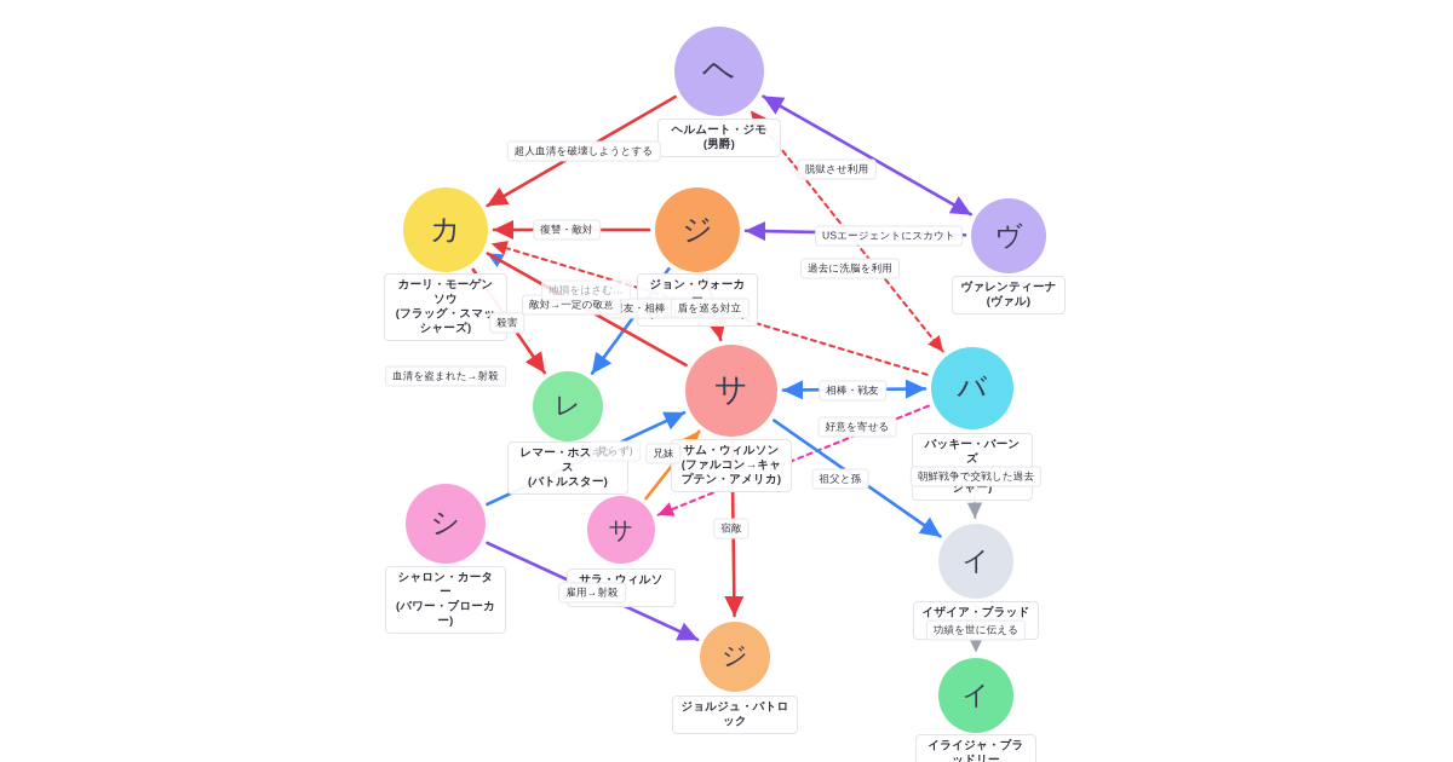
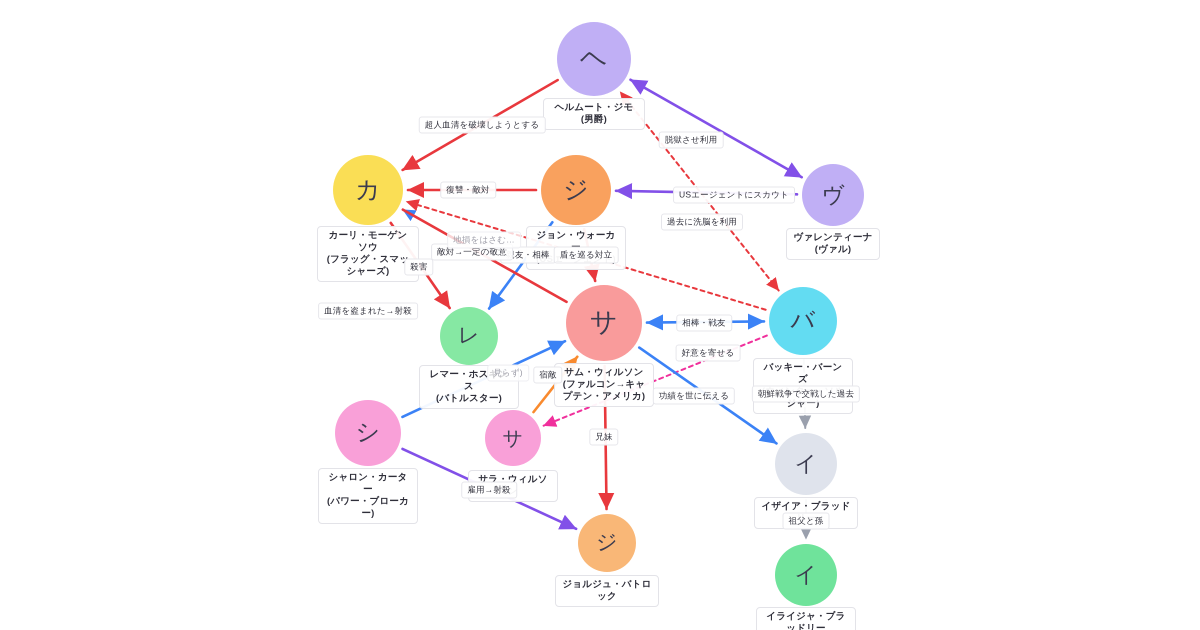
  ヘ
  ヘルムート・ジモ
  (男爵)
  カ
  カーリ・モーゲンソウ
  (フラッグ・スマシャーズ)
  ジ
  ジョン・ウォーカ
  ヴ
  ヴァレンティーナ
  (ヴァル)
  レ
  レマー・ホスキンス
  (バトルスター)
  サ
  サム・ウィルソン
  (ファルコン→キャプテン・アメリカ)
  バ
  バッキー・バーンズ
  シ
  シャロン・カーター
  (パワー・ブローカー)
  サ
  サラ・ウィルソ
  イ
  イザイア・ブラッド
  ジ
  ジョルジュ・バトロック
  イ
  イライジャ・ブラッドリー
  超人血清を破壊しようとする
  復讐・敵対
  USエージェントにスカウト
  脱獄させ利用
  過去に洗脳を利用
  殺害
  友・相棒
  盾を巡る対立
  敵対→一定の敬意
  地損をはさむ…
  血清を盗まれた→射殺
  相棒・戦友
  見らず)
- 兄妹
+ 宿敵
  好意を寄せる
- 祖父と孫
+ 功績を世に伝える
  朝鮮戦争で交戦した過去
- 功績を世に伝える
+ 祖父と孫
- 宿敵
+ 兄妹
  雇用→射殺
